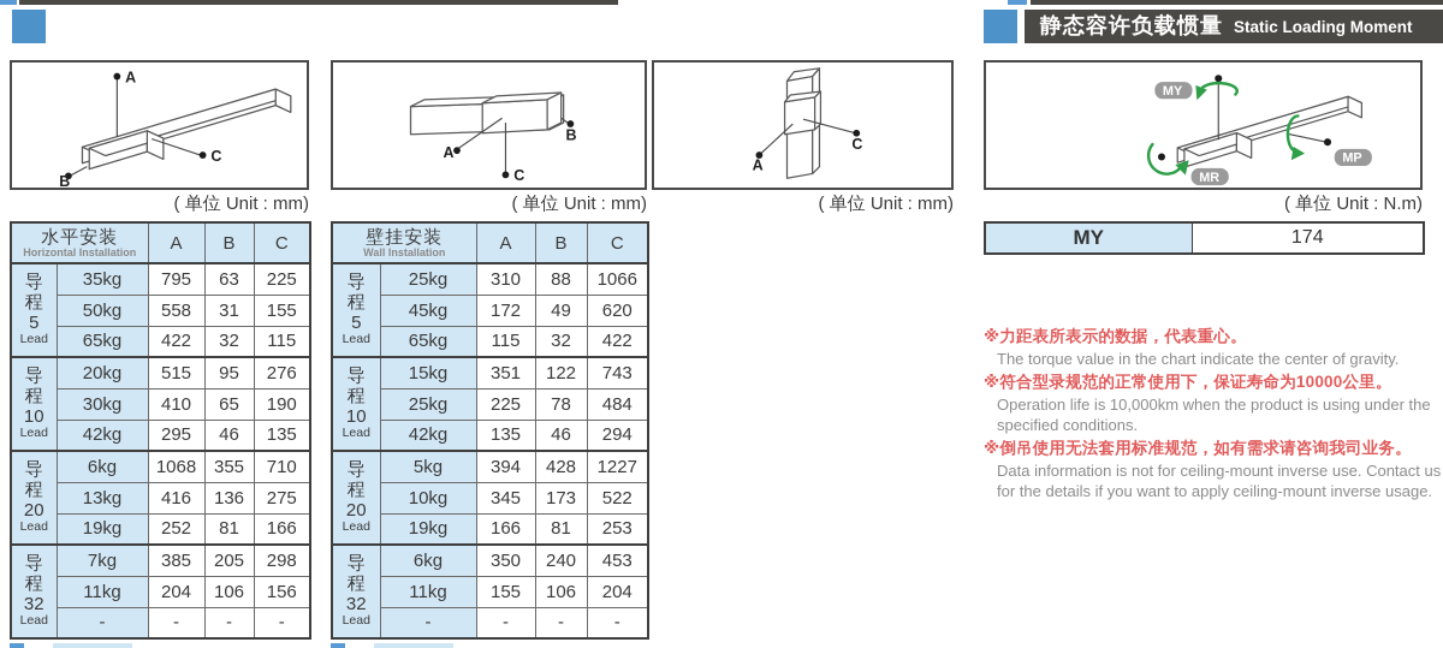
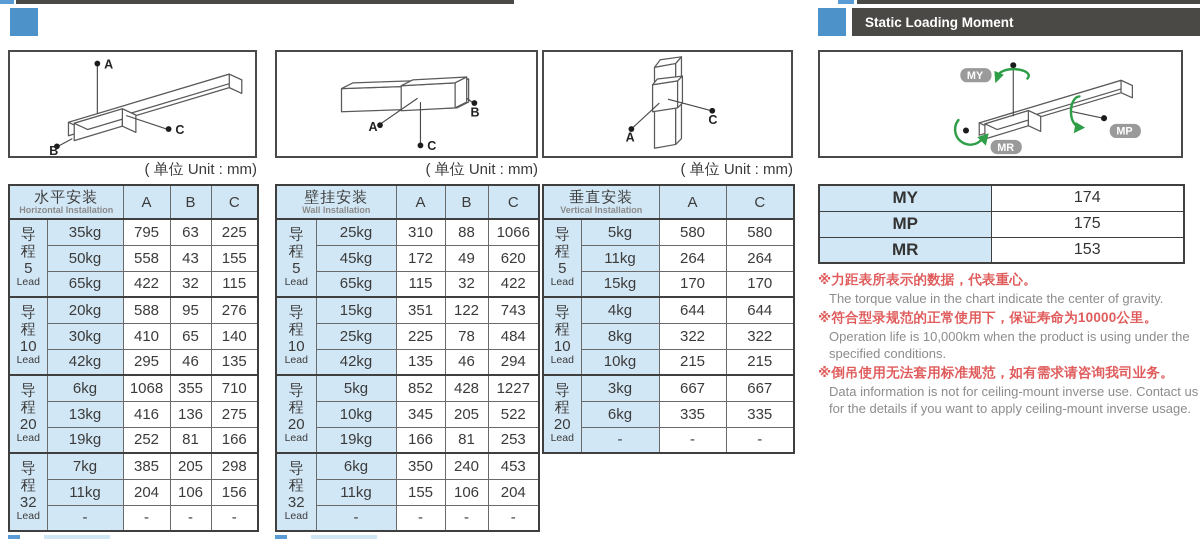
- 静态容许负载惯量
  Static Loading Moment
  A
  C
  B
  B
  A
  C
  A
  C
  MY
  MP
  MR
  ( 单位 Unit : mm)
  ( 单位 Unit : mm)
  ( 单位 Unit : mm)
- ( 单位 Unit : N.m)
  水平安装Horizontal Installation	A	B	C
  导程5Lead	35kg	795	63	225
- 50kg	558	31	155
+ 50kg	558	43	155
  65kg	422	32	115
- 导程10Lead	20kg	515	95	276
+ 导程10Lead	20kg	588	95	276
- 30kg	410	65	190
+ 30kg	410	65	140
  42kg	295	46	135
  导程20Lead	6kg	1068	355	710
  13kg	416	136	275
  19kg	252	81	166
  导程32Lead	7kg	385	205	298
  11kg	204	106	156
  -	-	-	-
  壁挂安装Wall Installation	A	B	C
  导程5Lead	25kg	310	88	1066
  45kg	172	49	620
  65kg	115	32	422
  导程10Lead	15kg	351	122	743
  25kg	225	78	484
  42kg	135	46	294
- 导程20Lead	5kg	394	428	1227
+ 导程20Lead	5kg	852	428	1227
- 10kg	345	173	522
+ 10kg	345	205	522
  19kg	166	81	253
  导程32Lead	6kg	350	240	453
  11kg	155	106	204
  -	-	-	-
+ 垂直安装Vertical Installation	A	C
+ 导程5Lead	5kg	580	580
+ 11kg	264	264
+ 15kg	170	170
+ 导程10Lead	4kg	644	644
+ 8kg	322	322
+ 10kg	215	215
+ 导程20Lead	3kg	667	667
+ 6kg	335	335
+ -	-	-
  MY	174
+ MP	175
+ MR	153
  ※力距表所表示的数据，代表重心。
  The torque value in the chart indicate the center of gravity.
  ※符合型录规范的正常使用下，保证寿命为10000公里。
  Operation life is 10,000km when the product is using under the specified conditions.
  ※倒吊使用无法套用标准规范，如有需求请咨询我司业务。
  Data information is not for ceiling-mount inverse use. Contact us for the details if you want to apply ceiling-mount inverse usage.
